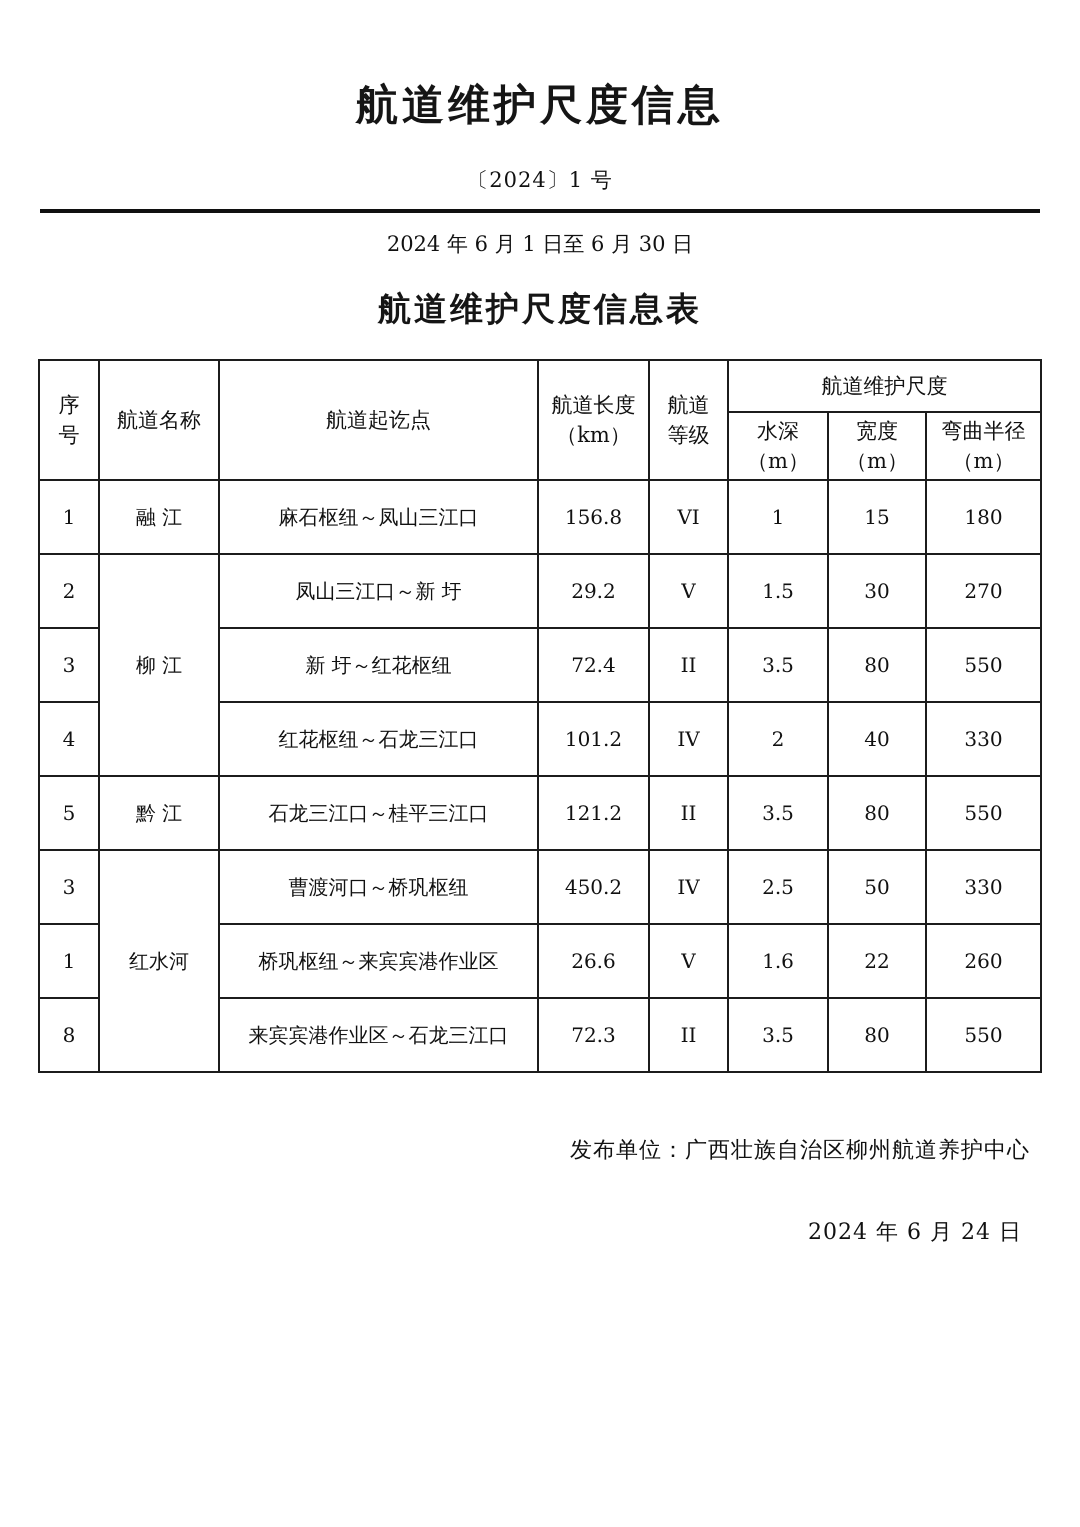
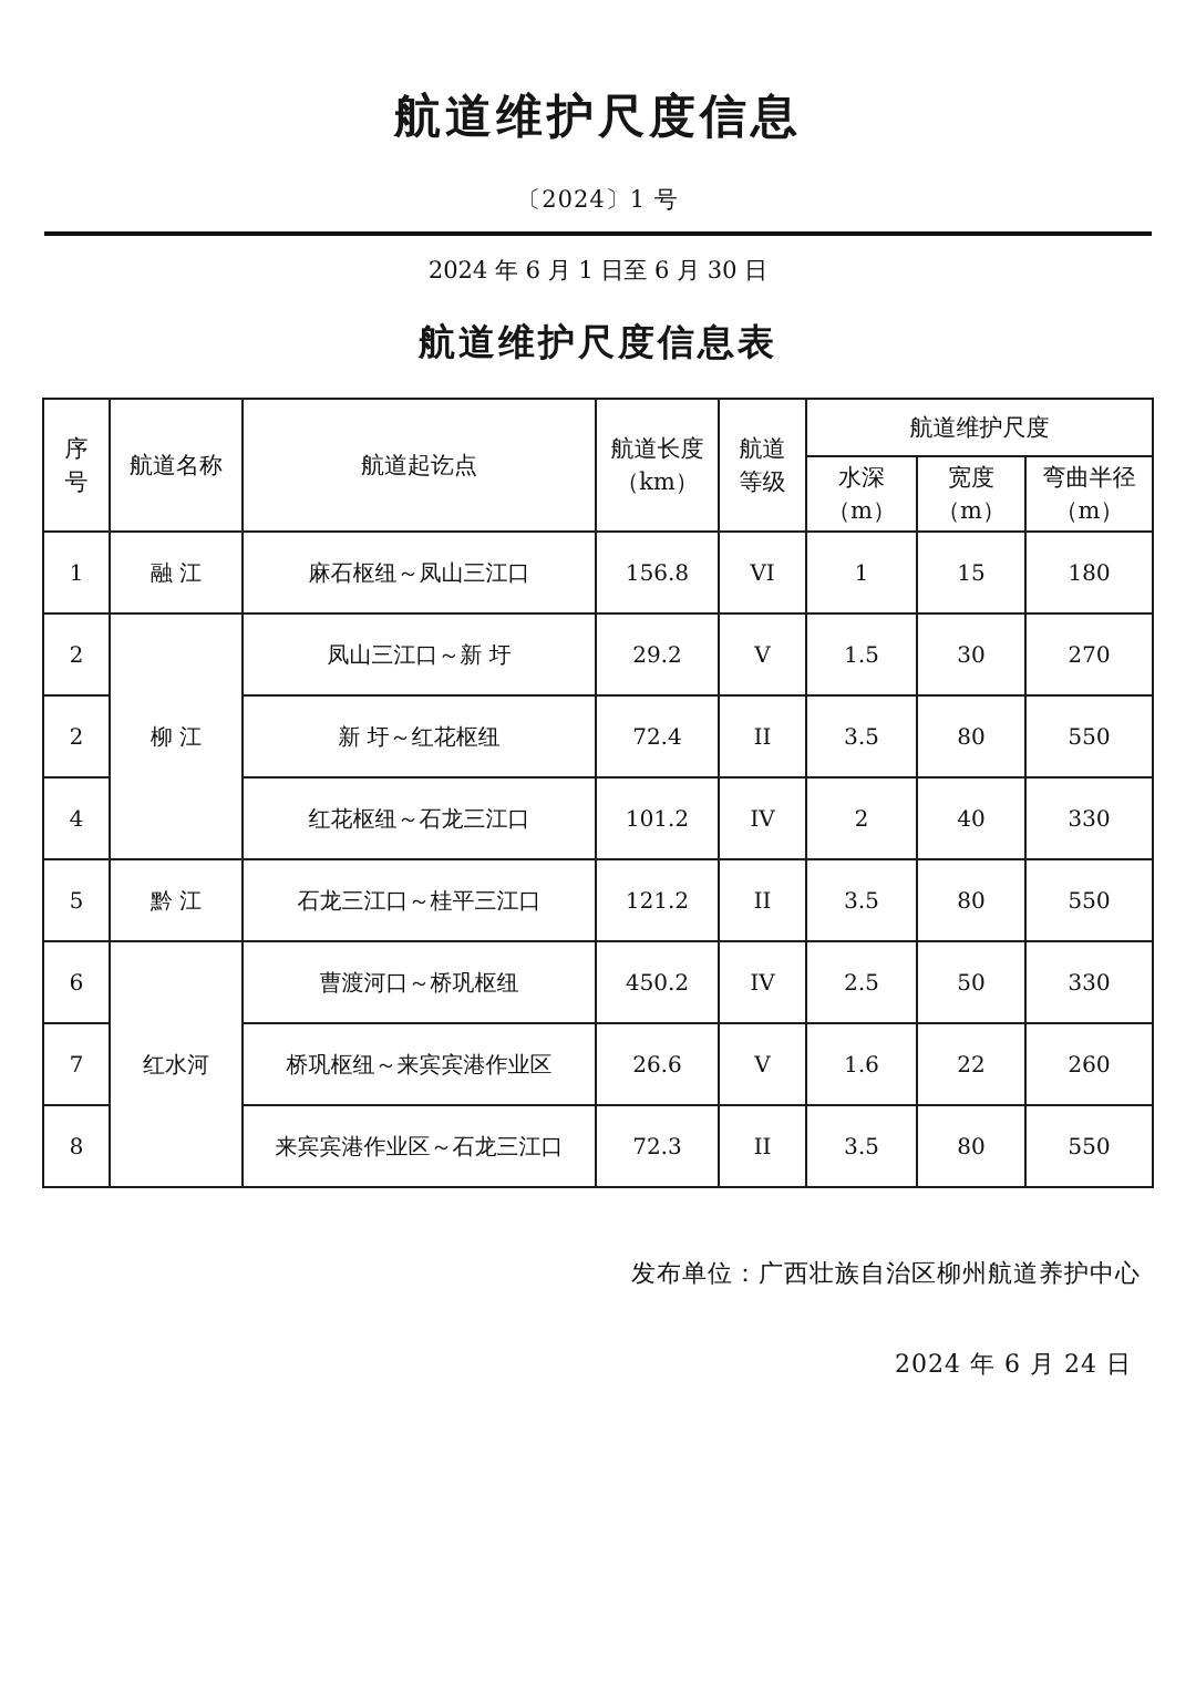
  航道维护尺度信息
  〔2024〕1 号
  2024 年 6 月 1 日至 6 月 30 日
  航道维护尺度信息表
  序 号	航道名称	航道起讫点	航道长度 （km）	航道 等级	航道维护尺度
  水深 （m）	宽度 （m）	弯曲半径 （m）
  1	融 江	麻石枢纽～凤山三江口	156.8	VI	1	15	180
  2	柳 江	凤山三江口～新 圩	29.2	V	1.5	30	270
- 3	新 圩～红花枢纽	72.4	II	3.5	80	550
+ 2	新 圩～红花枢纽	72.4	II	3.5	80	550
  4	红花枢纽～石龙三江口	101.2	IV	2	40	330
  5	黔 江	石龙三江口～桂平三江口	121.2	II	3.5	80	550
- 3	红水河	曹渡河口～桥巩枢纽	450.2	IV	2.5	50	330
+ 6	红水河	曹渡河口～桥巩枢纽	450.2	IV	2.5	50	330
- 1	桥巩枢纽～来宾宾港作业区	26.6	V	1.6	22	260
+ 7	桥巩枢纽～来宾宾港作业区	26.6	V	1.6	22	260
  8	来宾宾港作业区～石龙三江口	72.3	II	3.5	80	550
  发布单位：广西壮族自治区柳州航道养护中心
  2024 年 6 月 24 日
